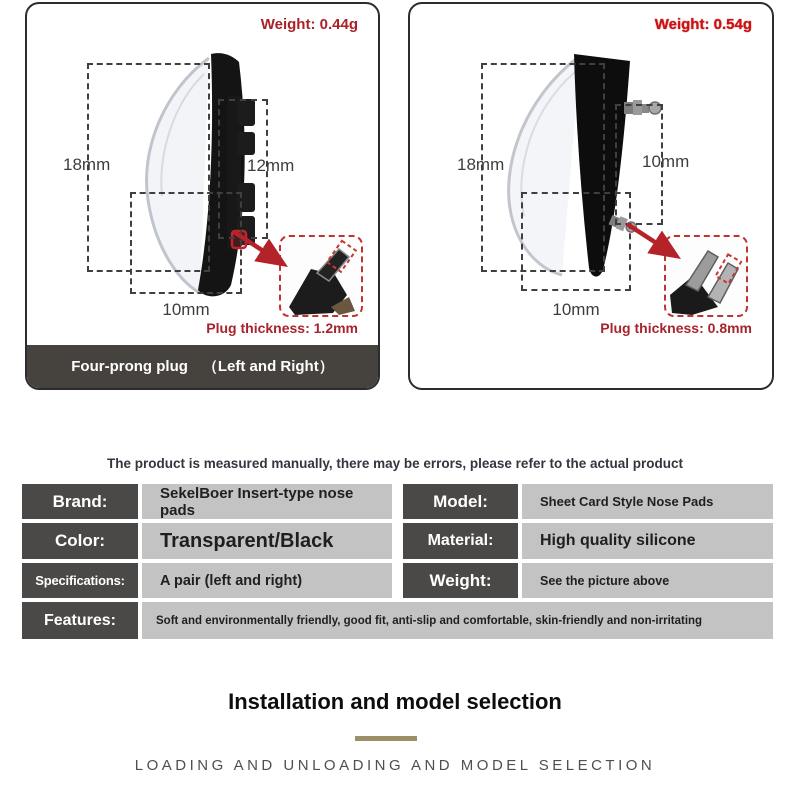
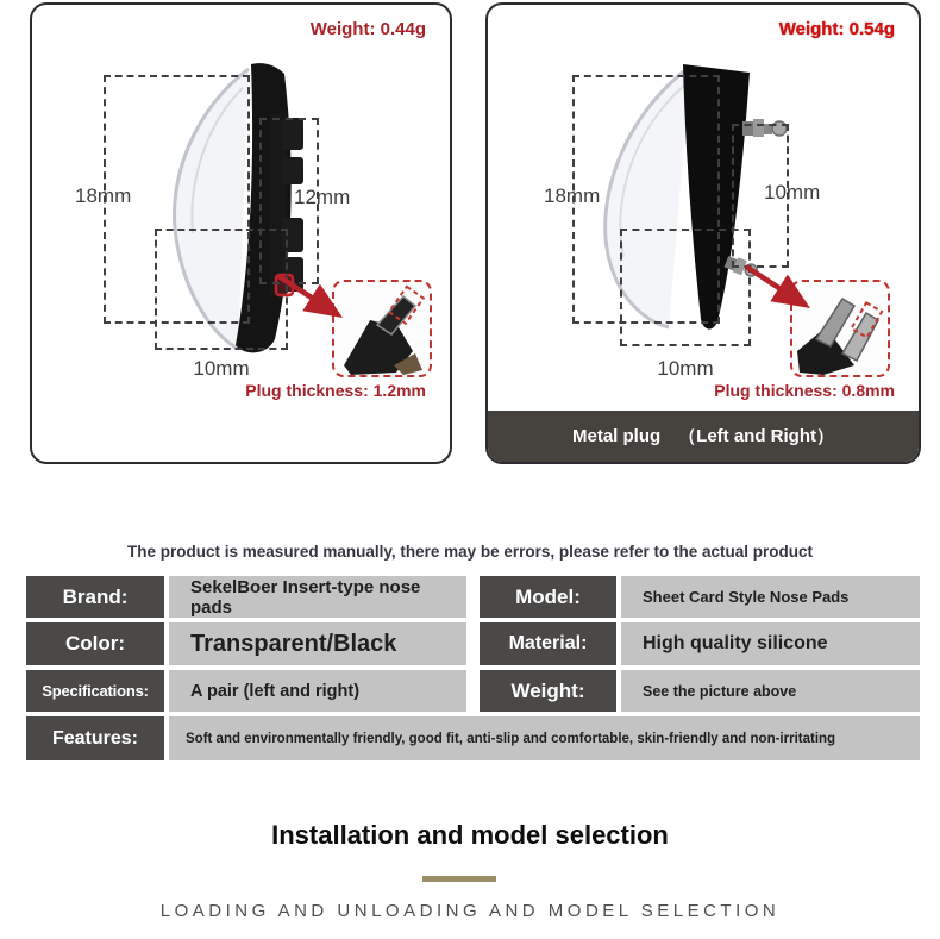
  Weight: 0.44g
  18mm
  12mm
  10mm
  Plug thickness: 1.2mm
- Four-prong plug （Left and Right）
  Weight: 0.54g
  18mm
  10mm
  10mm
  Plug thickness: 0.8mm
+ Metal plug （Left and Right）
  The product is measured manually, there may be errors, please refer to the actual product
  Brand:
  SekelBoer Insert-type nose pads
  Model:
  Sheet Card Style Nose Pads
  Color:
  Transparent/Black
  Material:
  High quality silicone
  Specifications:
  A pair (left and right)
  Weight:
  See the picture above
  Features:
  Soft and environmentally friendly, good fit, anti-slip and comfortable, skin-friendly and non-irritating
  Installation and model selection
  LOADING AND UNLOADING AND MODEL SELECTION
